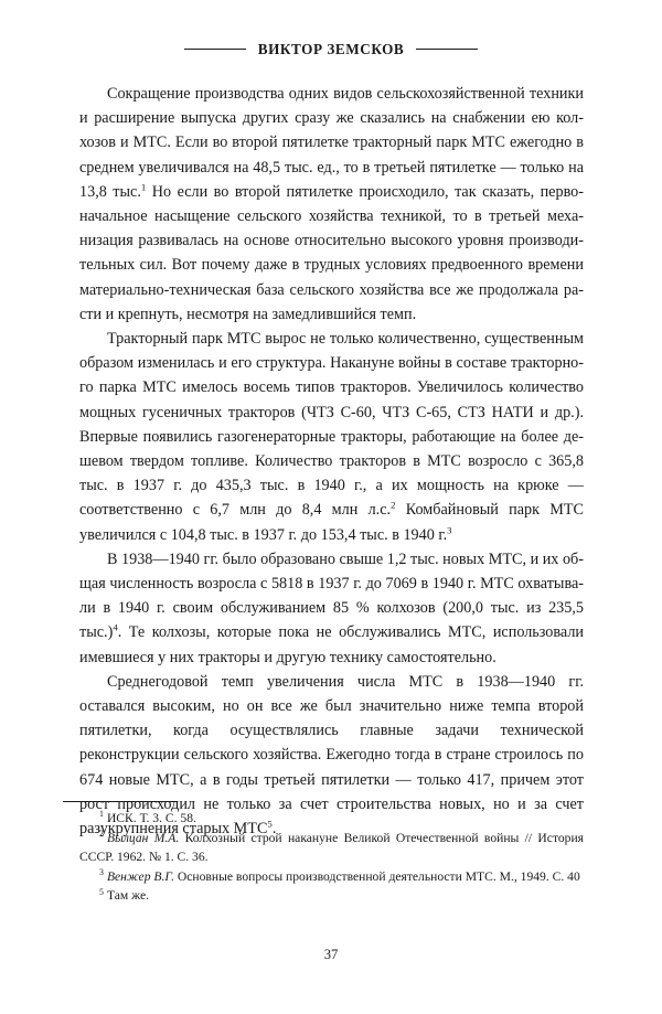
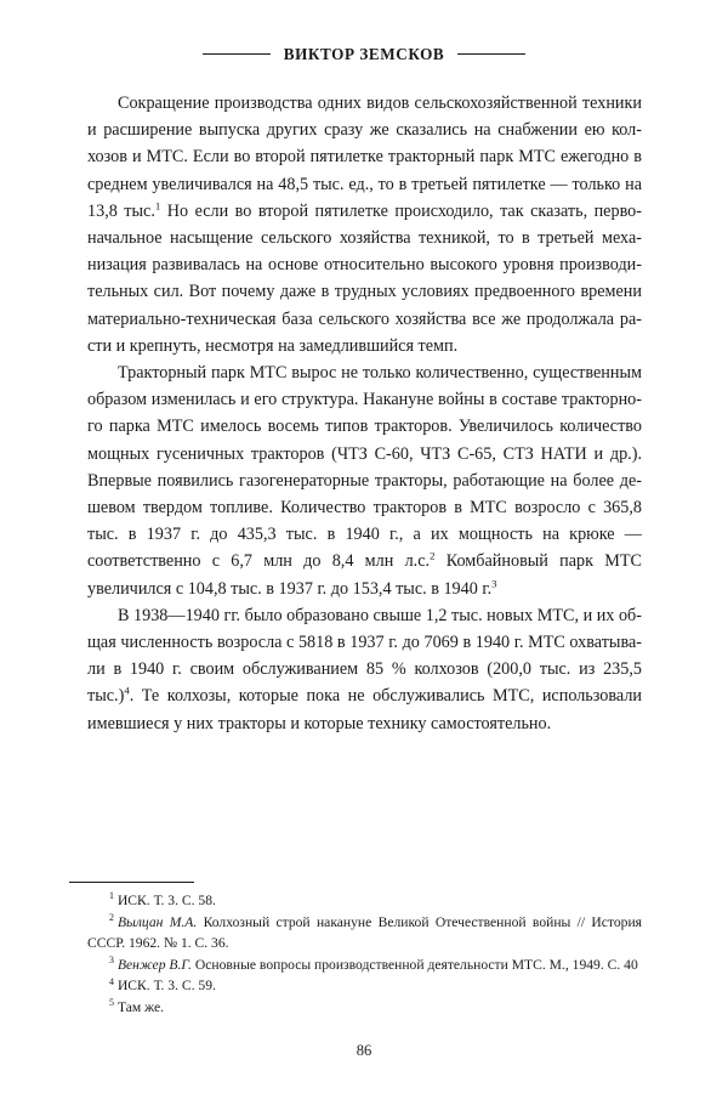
  ВИКТОР ЗЕМСКОВ
  Сокращение производства одних видов сельскохозяйственной техники и расширение выпуска других сразу же сказались на снабжении ею кол­озов и МТС. Если во второй пятилетке тракторный парк МТС ежегодно в среднем увеличивался на 48,5 тыс. ед., то в третьей пятилетке — только на 13,8 тыс.1 Но если во второй пятилетке происходило, так сказать, перво­ачальное насыщение сельского хозяйства техникой, то в третьей меха­изация развивалась на основе относительно высокого уровня производи­ельных сил. Вот почему даже в трудных условиях предвоенного времени материально-техническая база сельского хозяйства все же продолжала ра­ти и крепнуть, несмотря на замедлившийся темп.
  Тракторный парк МТС вырос не только количественно, существенным образом изменилась и его структура. Накануне войны в составе тракторно­о парка МТС имелось восемь типов тракторов. Увеличилось количество мощных гусеничных тракторов (ЧТЗ С-60, ЧТЗ С-65, СТЗ НАТИ и др.). Впервые появились газогенераторные тракторы, работающие на более де­евом твердом топливе. Количество тракторов в МТС возросло с 365,8 тыс. в 1937 г. до 435,3 тыс. в 1940 г., а их мощность на крюке — соответственно с 6,7 млн до 8,4 млн л.с.2 Комбайновый парк МТС увеличился с 104,8 тыс. в 1937 г. до 153,4 тыс. в 1940 г.3
- В 1938—1940 гг. было образовано свыше 1,2 тыс. новых МТС, и их об­ая численность возросла с 5818 в 1937 г. до 7069 в 1940 г. МТС охватыва­и в 1940 г. своим обслуживанием 85 % колхозов (200,0 тыс. из 235,5 тыс.)4. Те колхозы, которые пока не обслуживались МТС, использовали имевшие­ся у них тракторы и другую технику самостоятельно.
+ В 1938—1940 гг. было образовано свыше 1,2 тыс. новых МТС, и их об­ая численность возросла с 5818 в 1937 г. до 7069 в 1940 г. МТС охватыва­и в 1940 г. своим обслуживанием 85 % колхозов (200,0 тыс. из 235,5 тыс.)4. Те колхозы, которые пока не обслуживались МТС, использовали имевшие­ся у них тракторы и которые технику самостоятельно.
- Среднегодовой темп увеличения числа МТС в 1938—1940 гг. оставался высоким, но он все же был значительно ниже темпа второй пятилетки, ког­да осуществлялись главные задачи технической реконструкции сельского хозяйства. Ежегодно тогда в стране строилось по 674 новые МТС, а в годы третьей пятилетки — только 417, причем этот рост происходил не только за счет строительства новых, но и за счет разукрупнения старых МТС5.
  1 ИСК. Т. 3. С. 58.
  2 Вылцан М.А. Колхозный строй накануне Великой Отечественной войны // История СССР. 1962. № 1. С. 36.
  3 Венжер В.Г. Основные вопросы производственной деятельности МТС. М., 1949. С. 40
+ 4 ИСК. Т. 3. С. 59.
  5 Там же.
- 37
+ 86
